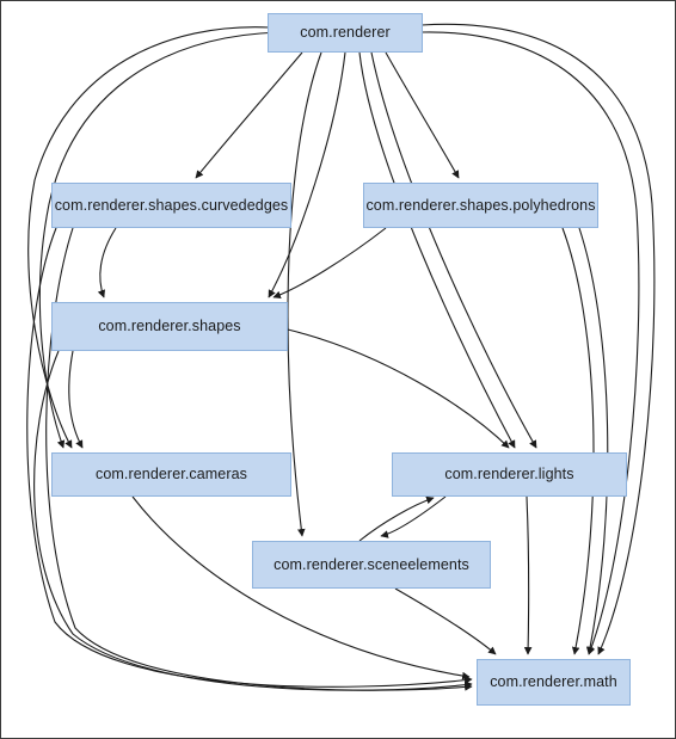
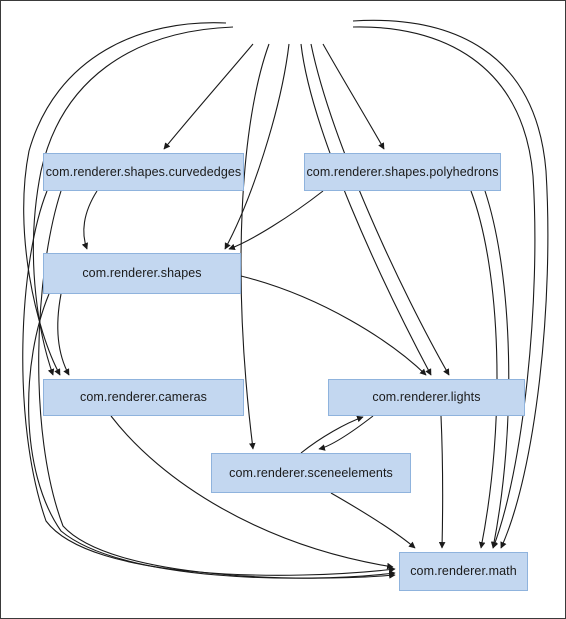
- com.renderer
  com.renderer.shapes.curvededges
  com.renderer.shapes.polyhedrons
  com.renderer.shapes
  com.renderer.cameras
  com.renderer.lights
  com.renderer.sceneelements
  com.renderer.math
